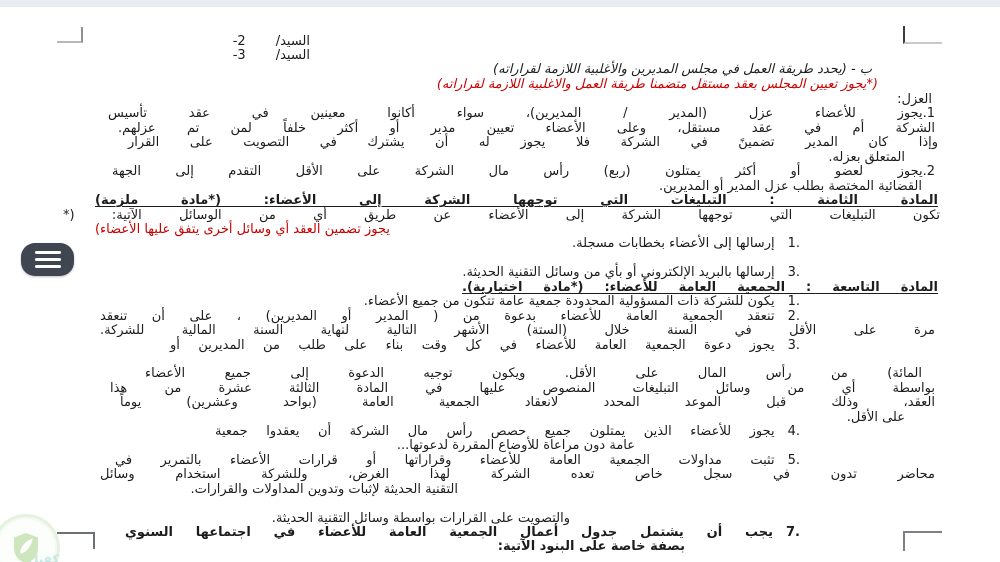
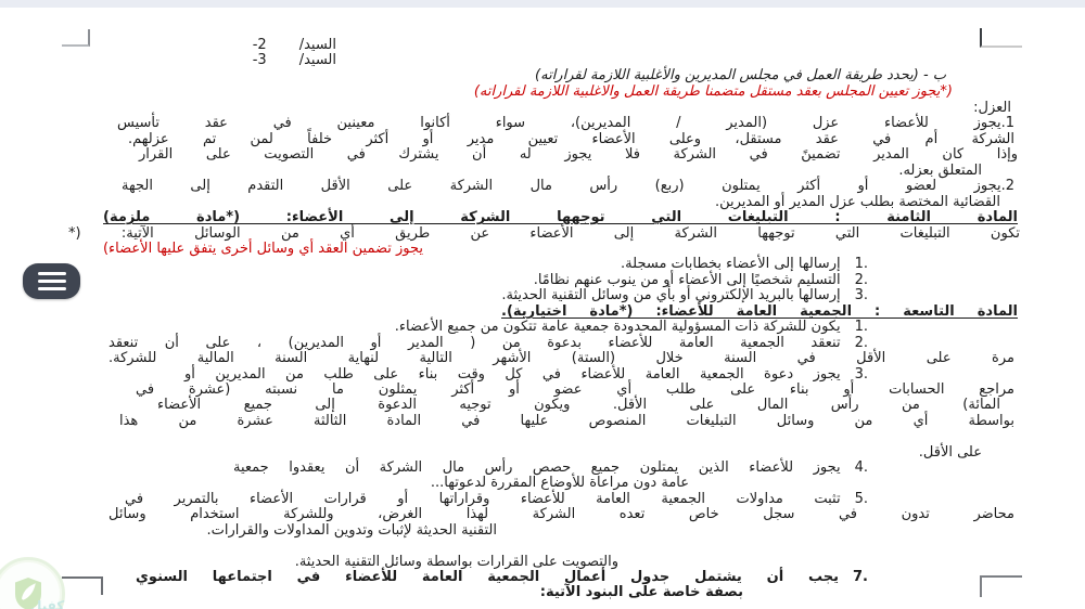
  كفيل
  السيد/-2
  السيد/-3
  ب - (يحدد طريقة العمل في مجلس المديرين والأغلبية اللازمة لقراراته)
  (*يجوز تعيين المجلس بعقد مستقل متضمنا طريقة العمل والاغلبية اللازمة لقراراته)
  العزل:
  1.يجوز للأعضاء عزل (المدير / المديرين)، سواء أكانوا معينين في عقد تأسيس
  الشركة أم في عقد مستقل، وعلى الأعضاء تعيين مدير أو أكثر خلفاً لمن تم عزلهم.
  وإذا كان المدير تضمينً في الشركة فلا يجوز له أن يشترك في التصويت على القرار
  المتعلق بعزله.
  2.يجوز لعضو أو أكثر يمتلون (ربع) رأس مال الشركة على الأقل التقدم إلى الجهة
  القضائية المختصة بطلب عزل المدير أو المديرين.
  المادة الثامنة : التبليغات التي توجهها الشركة إلى الأعضاء: (*مادة ملزمة)
  تكون التبليغات التي توجهها الشركة إلى الأعضاء عن طريق أي من الوسائل الآتية: (*
  يجوز تضمين العقد أي وسائل أخرى يتفق عليها الأعضاء)
  1.إرسالها إلى الأعضاء بخطابات مسجلة.
+ 2.التسليم شخصيًا إلى الأعضاء أو من ينوب عنهم نظامًا.
  3.إرسالها بالبريد الإلكتروني أو بأي من وسائل التقنية الحديثة.
  المادة التاسعة : الجمعية العامة للأعضاء: (*مادة اختيارية).
  1.يكون للشركة ذات المسؤولية المحدودة جمعية عامة تتكون من جميع الأعضاء.
  2.تنعقد الجمعية العامة للأعضاء بدعوة من ( المدير أو المديرين) ، على أن تنعقد
  مرة على الأقل في السنة خلال (الستة) الأشهر التالية لنهاية السنة المالية للشركة.
  3.يجوز دعوة الجمعية العامة للأعضاء في كل وقت بناء على طلب من المديرين أو
+ مراجع الحسابات أو بناء على طلب أي عضو أو أكثر يمثلون ما نسبته (عشرة في
  المائة) من رأس المال على الأقل. ويكون توجيه الدعوة إلى جميع الأعضاء
  بواسطة أي من وسائل التبليغات المنصوص عليها في المادة الثالثة عشرة من هذا
- العقد، وذلك قبل الموعد المحدد لانعقاد الجمعية العامة (بواحد وعشرين) يوماً
  على الأقل.
  4.يجوز للأعضاء الذين يمتلون جميع حصص رأس مال الشركة أن يعقدوا جمعية
  عامة دون مراعاة للأوضاع المقررة لدعوتها...
  5.تثبت مداولات الجمعية العامة للأعضاء وقراراتها أو قرارات الأعضاء بالتمرير في
  محاضر تدون في سجل خاص تعده الشركة لهذا الغرض، وللشركة استخدام وسائل
  التقنية الحديثة لإثبات وتدوين المداولات والقرارات.
  والتصويت على القرارات بواسطة وسائل التقنية الحديثة.
  7.يجب أن يشتمل جدول أعمال الجمعية العامة للأعضاء في اجتماعها السنوي
  بصفة خاصة على البنود الآتية:
